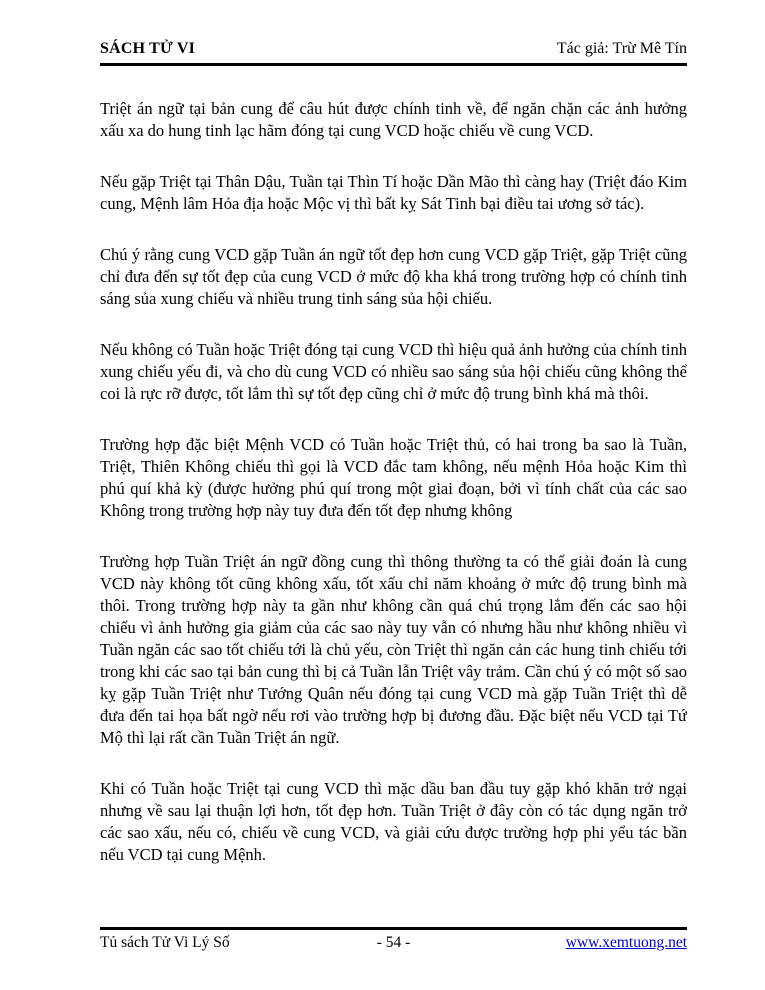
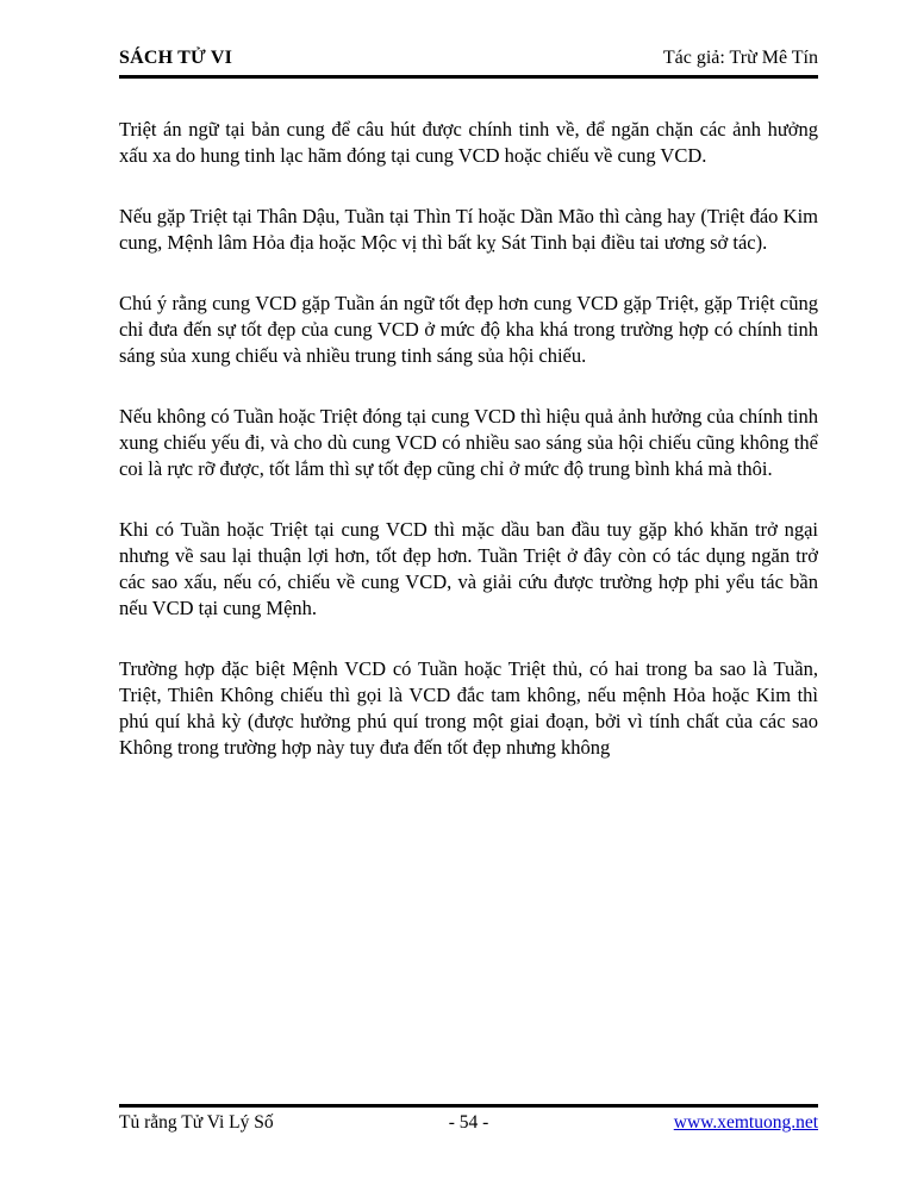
  SÁCH TỬ VI
  Tác giả: Trừ Mê Tín
  Triệt án ngữ tại bản cung để câu hút được chính tinh về, để ngăn chặn các ảnh hưởng xấu xa do hung tinh lạc hãm đóng tại cung VCD hoặc chiếu về cung VCD.
  Nếu gặp Triệt tại Thân Dậu, Tuần tại Thìn Tí hoặc Dần Mão thì càng hay (Triệt đáo Kim cung, Mệnh lâm Hỏa địa hoặc Mộc vị thì bất kỵ Sát Tinh bại điều tai ương sở tác).
  Chú ý rằng cung VCD gặp Tuần án ngữ tốt đẹp hơn cung VCD gặp Triệt, gặp Triệt cũng chỉ đưa đến sự tốt đẹp của cung VCD ở mức độ kha khá trong trường hợp có chính tinh sáng sủa xung chiếu và nhiều trung tinh sáng sủa hội chiếu.
  Nếu không có Tuần hoặc Triệt đóng tại cung VCD thì hiệu quả ảnh hưởng của chính tinh xung chiếu yếu đi, và cho dù cung VCD có nhiều sao sáng sủa hội chiếu cũng không thể coi là rực rỡ được, tốt lắm thì sự tốt đẹp cũng chỉ ở mức độ trung bình khá mà thôi.
- Trường hợp đặc biệt Mệnh VCD có Tuần hoặc Triệt thủ, có hai trong ba sao là Tuần, Triệt, Thiên Không chiếu thì gọi là VCD đắc tam không, nếu mệnh Hỏa hoặc Kim thì phú quí khả kỳ (được hưởng phú quí trong một giai đoạn, bởi vì tính chất của các sao Không trong trường hợp này tuy đưa đến tốt đẹp nhưng không
+ Khi có Tuần hoặc Triệt tại cung VCD thì mặc dầu ban đầu tuy gặp khó khăn trở ngại nhưng về sau lại thuận lợi hơn, tốt đẹp hơn. Tuần Triệt ở đây còn có tác dụng ngăn trở các sao xấu, nếu có, chiếu về cung VCD, và giải cứu được trường hợp phi yểu tác bần nếu VCD tại cung Mệnh.
- Trường hợp Tuần Triệt án ngữ đồng cung thì thông thường ta có thể giải đoán là cung VCD này không tốt cũng không xấu, tốt xấu chỉ năm khoảng ở mức độ trung bình mà thôi. Trong trường hợp này ta gần như không cần quá chú trọng lắm đến các sao hội chiếu vì ảnh hưởng gia giảm của các sao này tuy vẫn có nhưng hầu như không nhiều vì Tuần ngăn các sao tốt chiếu tới là chủ yếu, còn Triệt thì ngăn cản các hung tinh chiếu tới trong khi các sao tại bản cung thì bị cả Tuần lẫn Triệt vây trảm. Cần chú ý có một số sao kỵ gặp Tuần Triệt như Tướng Quân nếu đóng tại cung VCD mà gặp Tuần Triệt thì dễ đưa đến tai họa bất ngờ nếu rơi vào trường hợp bị đương đầu. Đặc biệt nếu VCD tại Tứ Mộ thì lại rất cần Tuần Triệt án ngữ.
- Khi có Tuần hoặc Triệt tại cung VCD thì mặc dầu ban đầu tuy gặp khó khăn trở ngại nhưng về sau lại thuận lợi hơn, tốt đẹp hơn. Tuần Triệt ở đây còn có tác dụng ngăn trở các sao xấu, nếu có, chiếu về cung VCD, và giải cứu được trường hợp phi yểu tác bần nếu VCD tại cung Mệnh.
+ Trường hợp đặc biệt Mệnh VCD có Tuần hoặc Triệt thủ, có hai trong ba sao là Tuần, Triệt, Thiên Không chiếu thì gọi là VCD đắc tam không, nếu mệnh Hỏa hoặc Kim thì phú quí khả kỳ (được hưởng phú quí trong một giai đoạn, bởi vì tính chất của các sao Không trong trường hợp này tuy đưa đến tốt đẹp nhưng không
- Tủ sách Tử Vi Lý Số
+ Tủ rằng Tử Vi Lý Số
  - 54 -
  www.xemtuong.net
